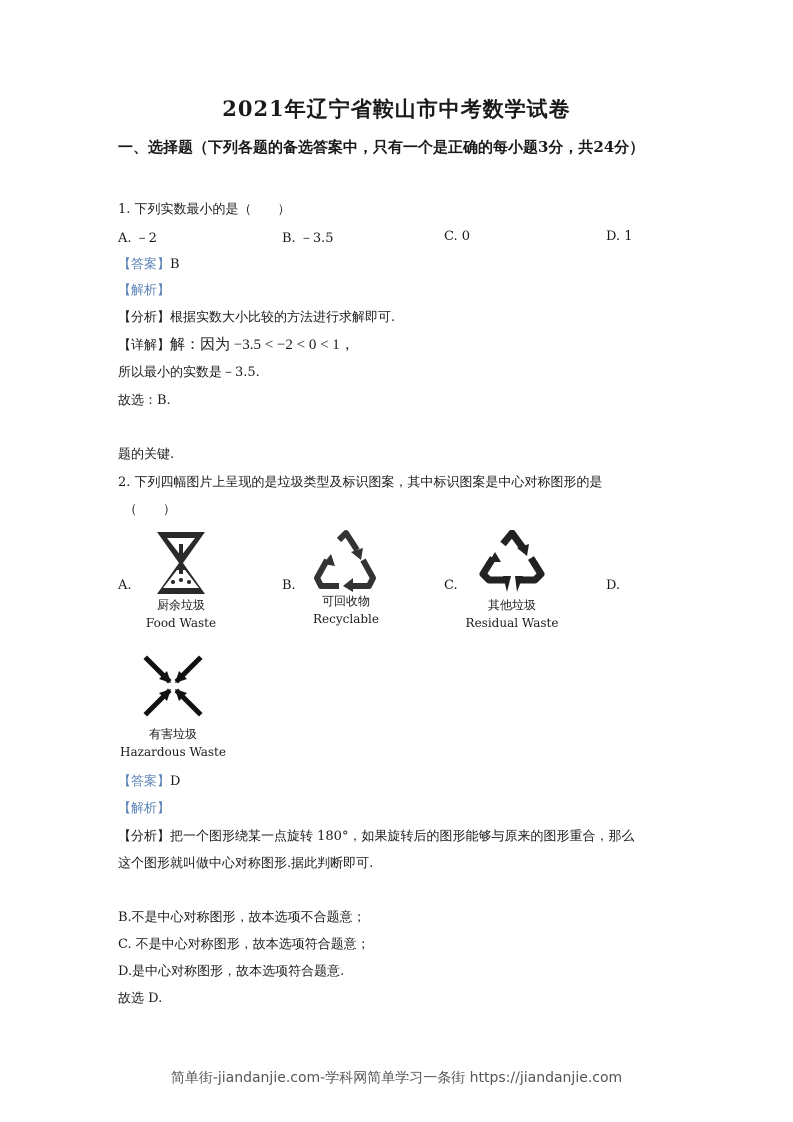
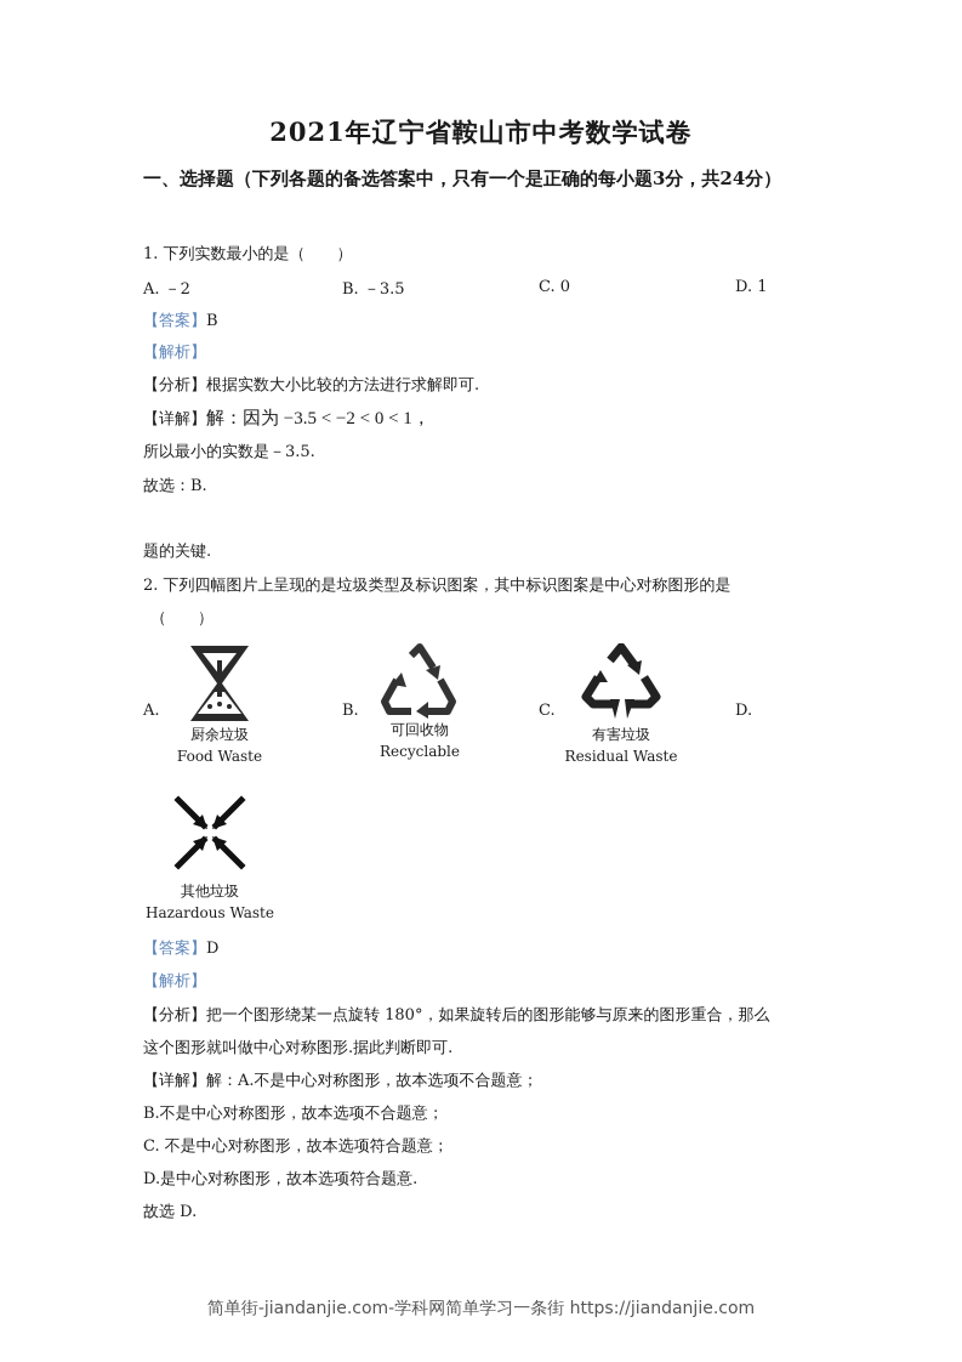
  2021年辽宁省鞍山市中考数学试卷
  一、选择题（下列各题的备选答案中，只有一个是正确的每小题3分，共24分）
  1. 下列实数最小的是（ ）
  A. －2
  B. －3.5
  C. 0
  D. 1
  【答案】B
  【解析】
  【分析】根据实数大小比较的方法进行求解即可.
  【详解】解：因为 −3.5 < −2 < 0 < 1，
  所以最小的实数是－3.5.
  故选：B.
  题的关键.
  2. 下列四幅图片上呈现的是垃圾类型及标识图案，其中标识图案是中心对称图形的是
  （ ）
  A.
  厨余垃圾
  Food Waste
  B.
  可回收物
  Recyclable
  C.
- 其他垃圾
+ 有害垃圾
  Residual Waste
  D.
- 有害垃圾
+ 其他垃圾
  Hazardous Waste
  【答案】D
  【解析】
  【分析】把一个图形绕某一点旋转 180°，如果旋转后的图形能够与原来的图形重合，那么
  这个图形就叫做中心对称图形.据此判断即可.
+ 【详解】解：A.不是中心对称图形，故本选项不合题意；
  B.不是中心对称图形，故本选项不合题意；
  C. 不是中心对称图形，故本选项符合题意；
  D.是中心对称图形，故本选项符合题意.
  故选 D.
  简单街-jiandanjie.com-学科网简单学习一条街 https://jiandanjie.com
